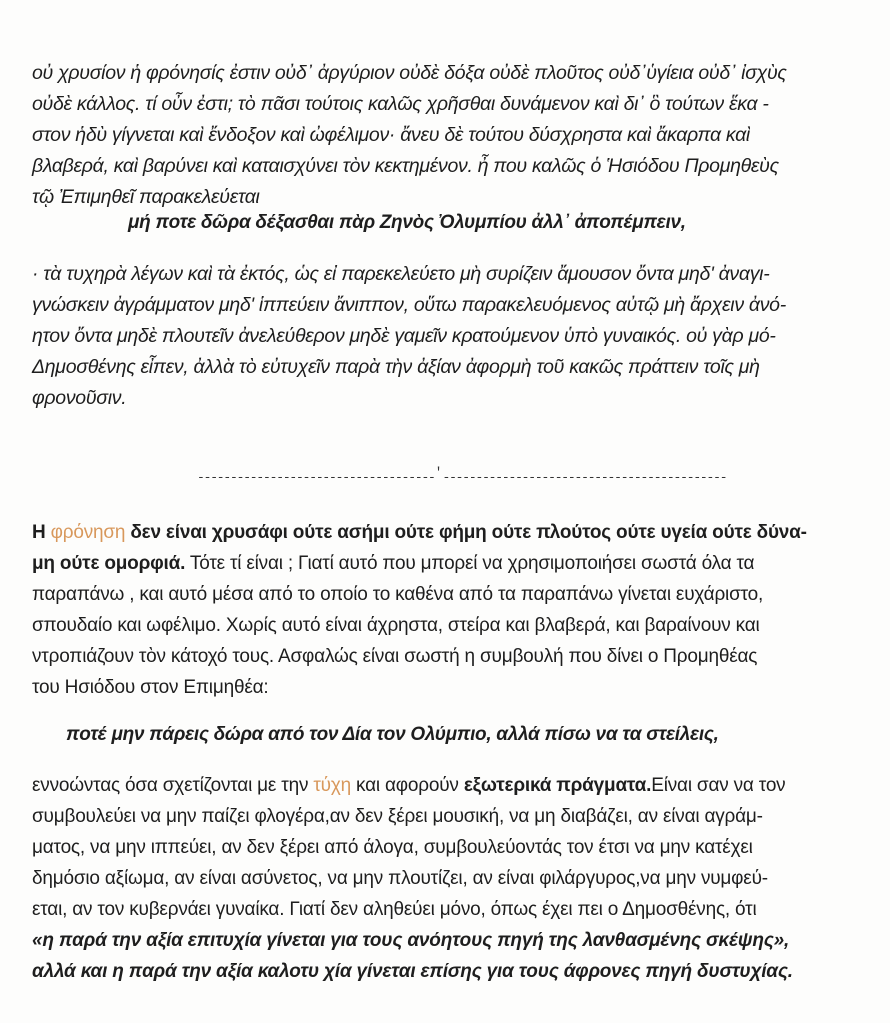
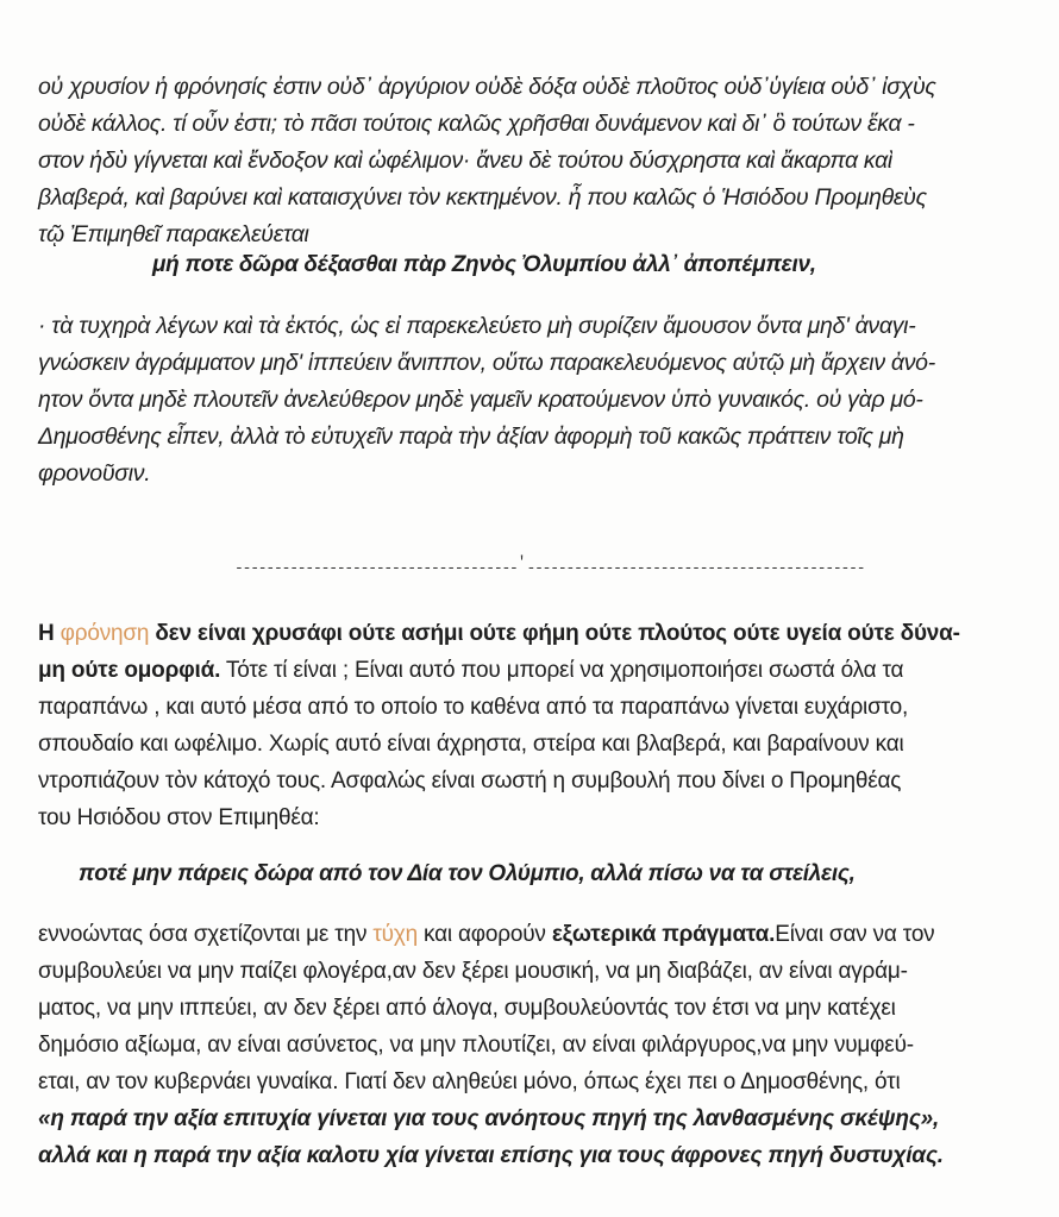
  οὐ χρυσίον ἡ φρόνησίς ἐστιν οὐδ᾽ ἀργύριον οὐδὲ δόξα οὐδὲ πλοῦτος οὐδ᾽ὑγίεια οὐδ᾽ ἰσχὺς
  οὐδὲ κάλλος. τί οὖν ἐστι; τὸ πᾶσι τούτοις καλῶς χρῆσθαι δυνάμενον καὶ δι᾽ ὃ τούτων ἕκα -
  στον ἡδὺ γίγνεται καὶ ἔνδοξον καὶ ὠφέλιμον· ἄνευ δὲ τούτου δύσχρηστα καὶ ἄκαρπα καὶ
  βλαβερά, καὶ βαρύνει καὶ καταισχύνει τὸν κεκτημένον. ἦ που καλῶς ὁ Ἡσιόδου Προμηθεὺς
  τῷ Ἐπιμηθεῖ παρακελεύεται
  μή ποτε δῶρα δέξασθαι πὰρ Ζηνὸς Ὀλυμπίου ἀλλ᾽ ἀποπέμπειν,
  · τὰ τυχηρὰ λέγων καὶ τὰ ἐκτός, ὡς εἰ παρεκελεύετο μὴ συρίζειν ἄμουσον ὄντα μηδ' ἀναγι-
  γνώσκειν ἀγράμματον μηδ' ἱππεύειν ἄνιππον, οὕτω παρακελευόμενος αὐτῷ μὴ ἄρχειν ἀνό-
  ητον ὄντα μηδὲ πλουτεῖν ἀνελεύθερον μηδὲ γαμεῖν κρατούμενον ὑπὸ γυναικός. οὐ γὰρ μό-
  Δημοσθένης εἶπεν, ἀλλὰ τὸ εὐτυχεῖν παρὰ τὴν ἀξίαν ἀφορμὴ τοῦ κακῶς πράττειν τοῖς μὴ
  φρονοῦσιν.
  ------------------------------------'-------------------------------------------
  Η φρόνηση δεν είναι χρυσάφι ούτε ασήμι ούτε φήμη ούτε πλούτος ούτε υγεία ούτε δύνα-
- μη ούτε ομορφιά. Τότε τί είναι ; Γιατί αυτό που μπορεί να χρησιμοποιήσει σωστά όλα τα
+ μη ούτε ομορφιά. Τότε τί είναι ; Είναι αυτό που μπορεί να χρησιμοποιήσει σωστά όλα τα
  παραπάνω , και αυτό μέσα από το οποίο το καθένα από τα παραπάνω γίνεται ευχάριστο,
  σπουδαίο και ωφέλιμο. Χωρίς αυτό είναι άχρηστα, στείρα και βλαβερά, και βαραίνουν και
  ντροπιάζουν τὸν κάτοχό τους. Ασφαλώς είναι σωστή η συμβουλή που δίνει ο Προμηθέας
  του Ησιόδου στον Επιμηθέα:
  ποτέ μην πάρεις δώρα από τον Δία τον Ολύμπιο, αλλά πίσω να τα στείλεις,
  εννοώντας όσα σχετίζονται με την τύχη και αφορούν εξωτερικά πράγματα.Είναι σαν να τον
  συμβουλεύει να μην παίζει φλογέρα,αν δεν ξέρει μουσική, να μη διαβάζει, αν είναι αγράμ-
  ματος, να μην ιππεύει, αν δεν ξέρει από άλογα, συμβουλεύοντάς τον έτσι να μην κατέχει
  δημόσιο αξίωμα, αν είναι ασύνετος, να μην πλουτίζει, αν είναι φιλάργυρος,να μην νυμφεύ-
  εται, αν τον κυβερνάει γυναίκα. Γιατί δεν αληθεύει μόνο, όπως έχει πει ο Δημοσθένης, ότι
  «η παρά την αξία επιτυχία γίνεται για τους ανόητους πηγή της λανθασμένης σκέψης»,
  αλλά και η παρά την αξία καλοτυ χία γίνεται επίσης για τους άφρονες πηγή δυστυχίας.
